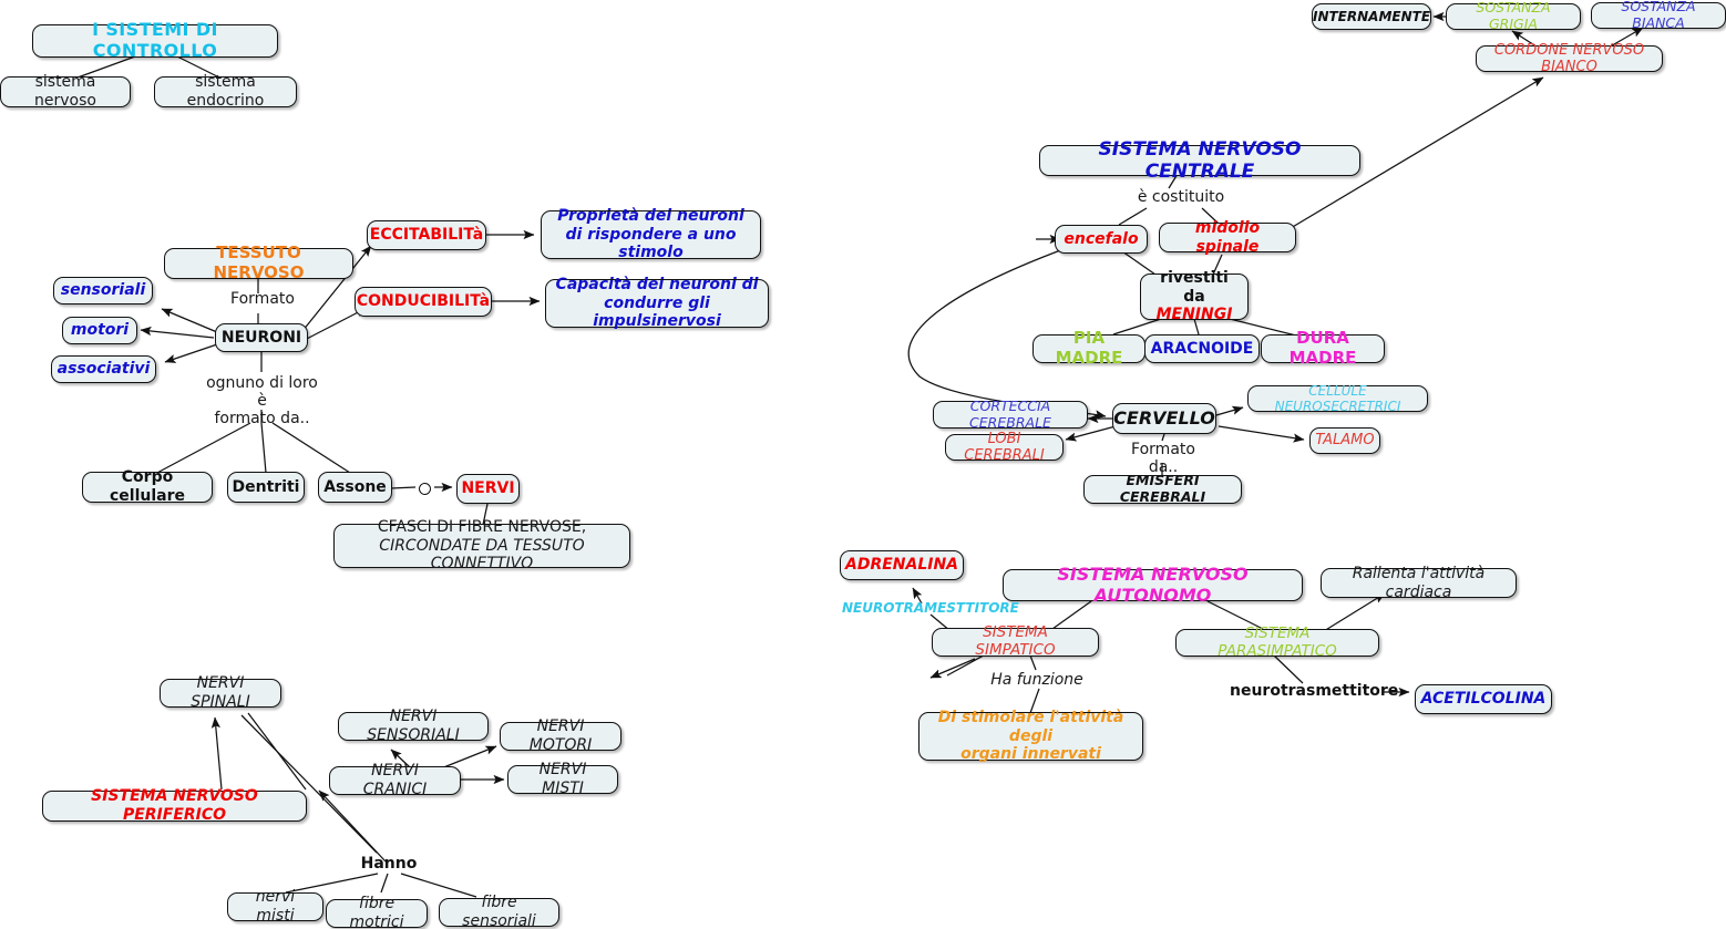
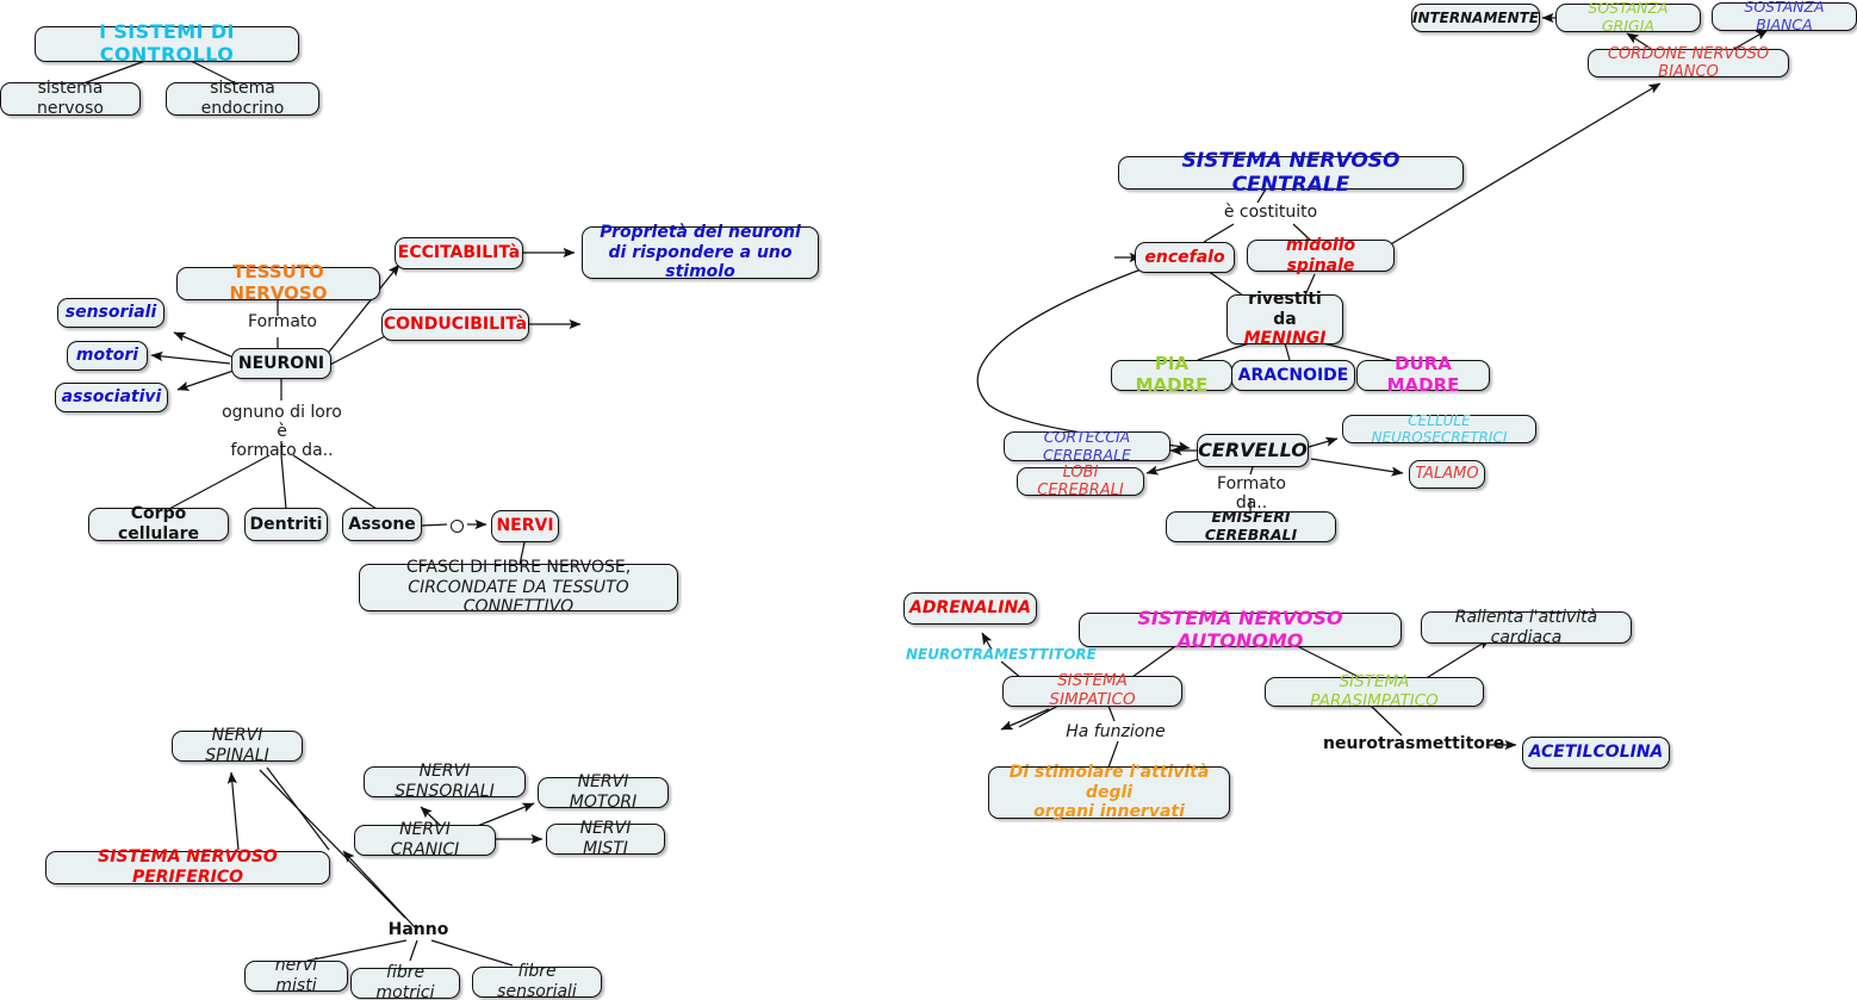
  I SISTEMI DI CONTROLLO
  sistema nervoso
  sistema endocrino
  TESSUTO NERVOSO
  Formato
  NEURONI
  sensoriali
  motori
  associativi
  ECCITABILITà
  CONDUCIBILITà
  Proprietà dei neuroni
  di rispondere a uno stimolo
- Capacità dei neuroni di
- condurre gli impulsinervosi
  ognuno di loro è
  formato da..
  Corpo cellulare
  Dentriti
  Assone
  NERVI
  CFASCI DI FIBRE NERVOSE,
  CIRCONDATE DA TESSUTO CONNETTIVO
  NERVI SPINALI
  NERVI SENSORIALI
  NERVI MOTORI
  NERVI CRANICI
  NERVI MISTI
  SISTEMA NERVOSO PERIFERICO
  Hanno
  nervi misti
  fibre motrici
  fibre sensoriali
  INTERNAMENTE
  SOSTANZA GRIGIA
  SOSTANZA BIANCA
  CORDONE NERVOSO BIANCO
  SISTEMA NERVOSO CENTRALE
  è costituito
  encefalo
  midollo spinale
  rivestiti da
  MENINGI
  PIA MADRE
  ARACNOIDE
  DURA MADRE
  CORTECCIA CEREBRALE
  CERVELLO
  CELLULE NEUROSECRETRICI
  LOBI CEREBRALI
  TALAMO
  Formato da..
  EMISFERI CEREBRALI
  ADRENALINA
  SISTEMA NERVOSO AUTONOMO
  Rallenta l'attività cardiaca
  NEUROTRAMESTTITORE
  SISTEMA SIMPATICO
  SISTEMA PARASIMPATICO
  Ha funzione
  Di stimolare l'attività degli
  organi innervati
  neurotrasmettitore
  ACETILCOLINA
